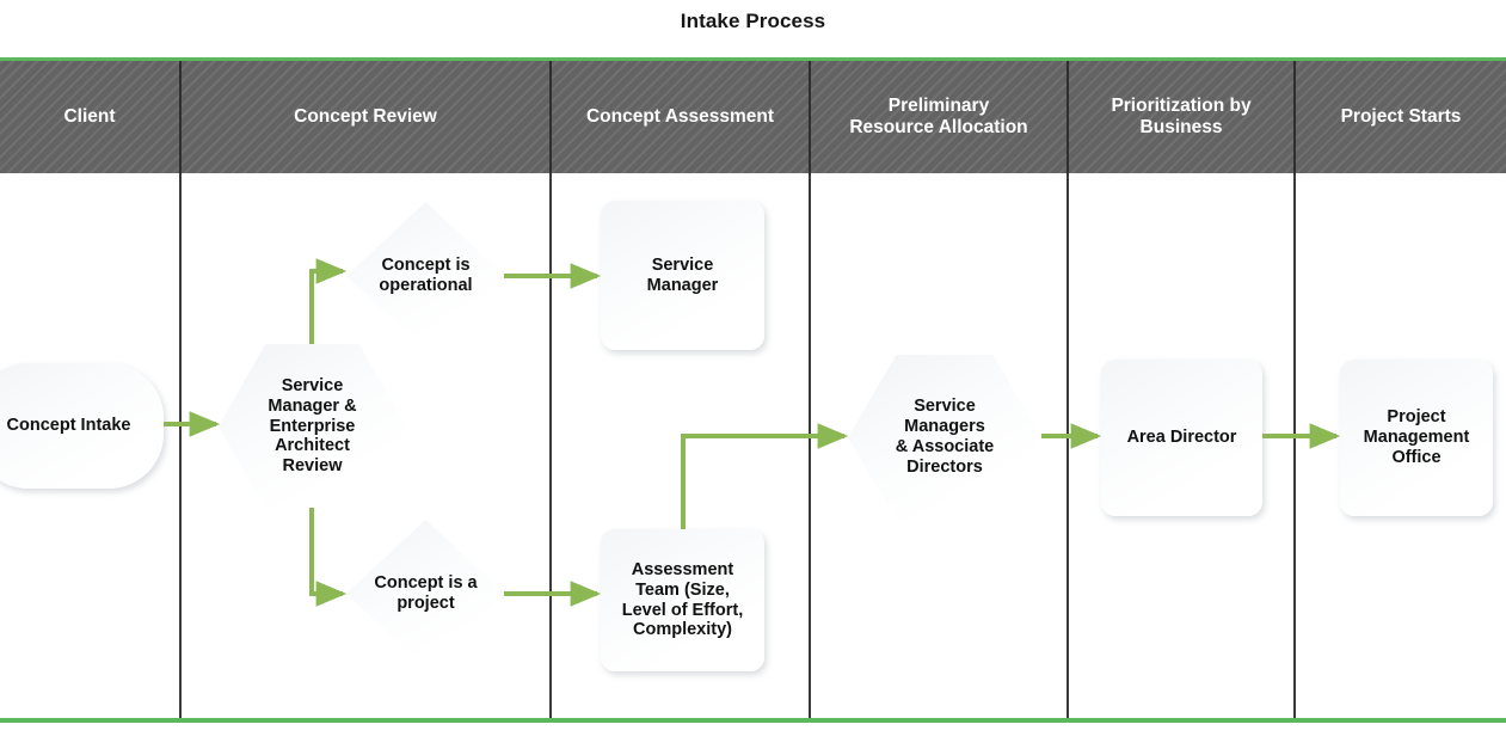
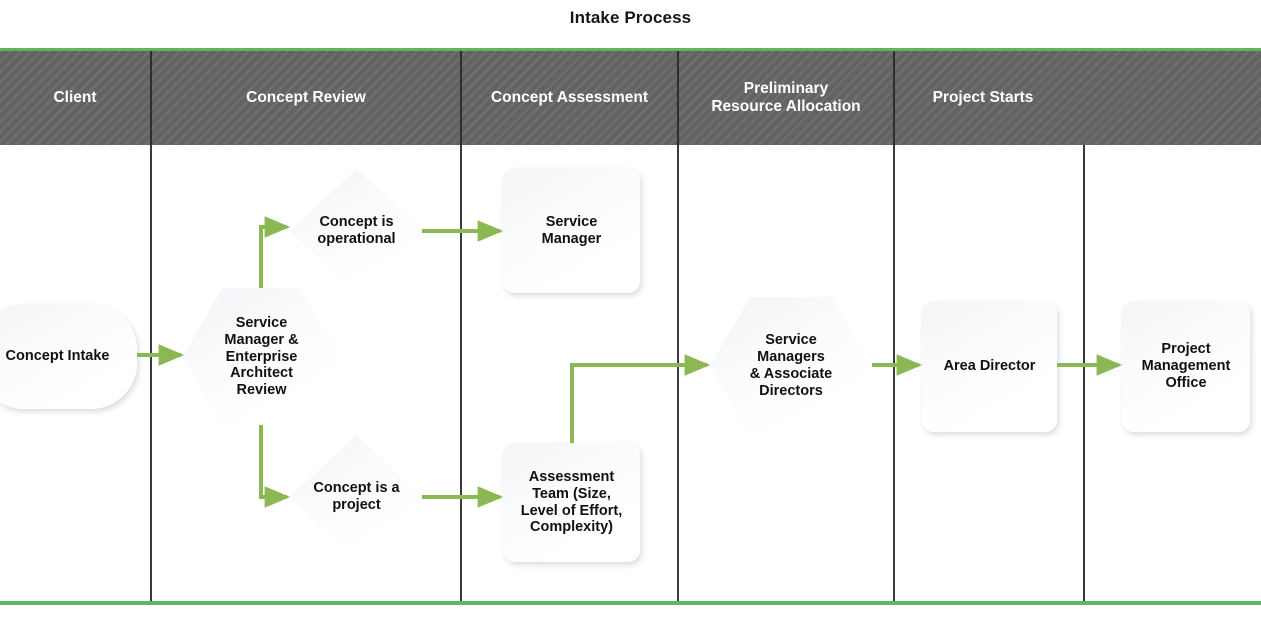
  Intake Process
  Client
  Concept Review
  Concept Assessment
  Preliminary
  Resource Allocation
- Prioritization by
- Business
  Project Starts
  Concept Intake
  Service
  Manager &
  Enterprise
  Architect
  Review
  Concept is
  operational
  Concept is a
  project
  Service
  Manager
  Assessment
  Team (Size,
  Level of Effort,
  Complexity)
  Service
  Managers
  & Associate
  Directors
  Area Director
  Project
  Management
  Office
